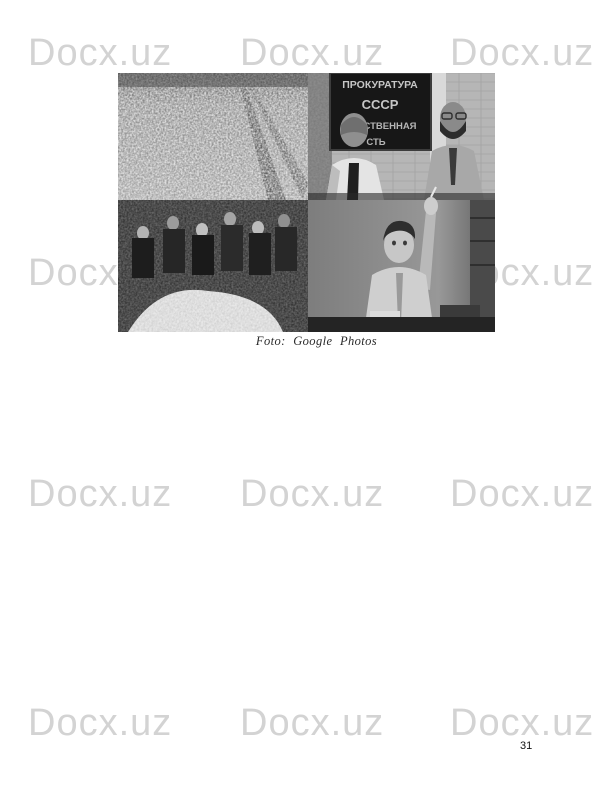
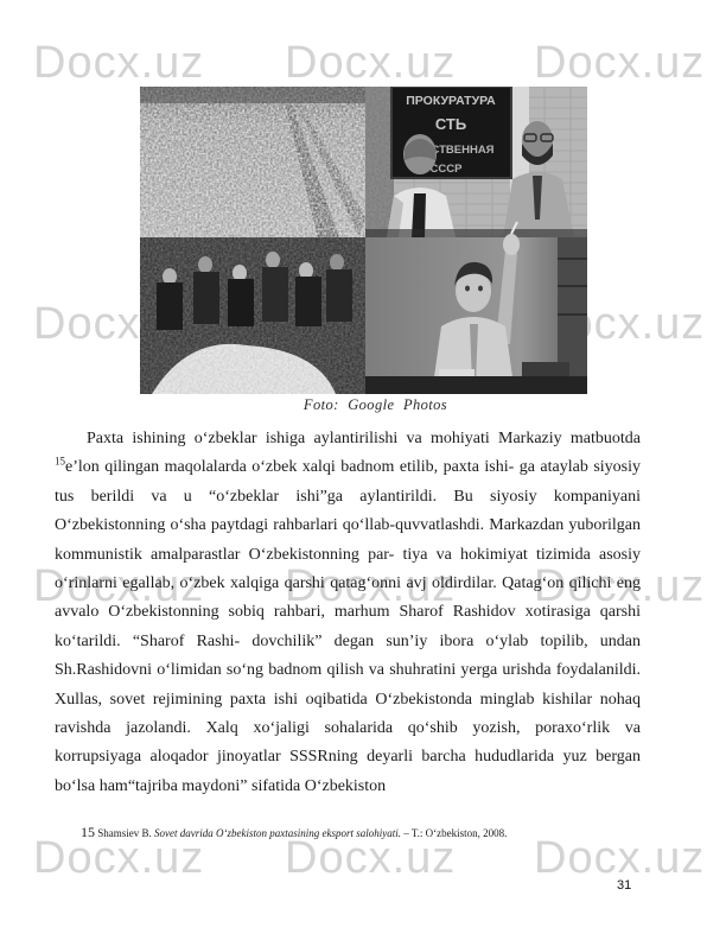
  Docx.uz
  Docx.uz
  Docx.uz
  cx.uz
  Docx.uz
  Docx.uz
  Docx.uz
  Docx.uz
  Docx.uz
  Docx.uz
  ПРОКУРАТУРА
- СССР
+ СТЬ
  ТВЕННАЯ
- СТЬ
+ СССР
  Foto: Google Photos
+ Paxta ishining o‘zbeklar ishiga aylantirilishi va mohiyati Markaziy matbuotda 15e’lon qilingan maqolalarda o‘zbek xalqi badnom etilib, paxta ishi- ga ataylab siyosiy tus berildi va u “o‘zbeklar ishi”ga aylantirildi. Bu siyosiy kompaniyani O‘zbekistonning o‘sha paytdagi rahbarlari qo‘llab-quvvatlashdi. Markazdan yuborilgan kommunistik amalparastlar O‘zbekistonning par- tiya va hokimiyat tizimida asosiy o‘rinlarni egallab, o‘zbek xalqiga qarshi qatag‘onni avj oldirdilar. Qatag‘on qilichi eng avvalo O‘zbekistonning sobiq rahbari, marhum Sharof Rashidov xotirasiga qarshi ko‘tarildi. “Sharof Rashi- dovchilik” degan sun’iy ibora o‘ylab topilib, undan Sh.Rashidovni o‘limidan so‘ng badnom qilish va shuhratini yerga urishda foydalanildi. Xullas, sovet rejimining paxta ishi oqibatida O‘zbekistonda minglab kishilar nohaq ravishda jazolandi. Xalq xo‘jaligi sohalarida qo‘shib yozish, poraxo‘rlik va korrupsiyaga aloqador jinoyatlar SSSRning deyarli barcha hududlarida yuz bergan bo‘lsa ham“tajriba maydoni” sifatida O‘zbekiston
+ 15 Shamsiev B. Sovet davrida O‘zbekiston paxtasining eksport salohiyati. – T.: O‘zbekiston, 2008.
  31
